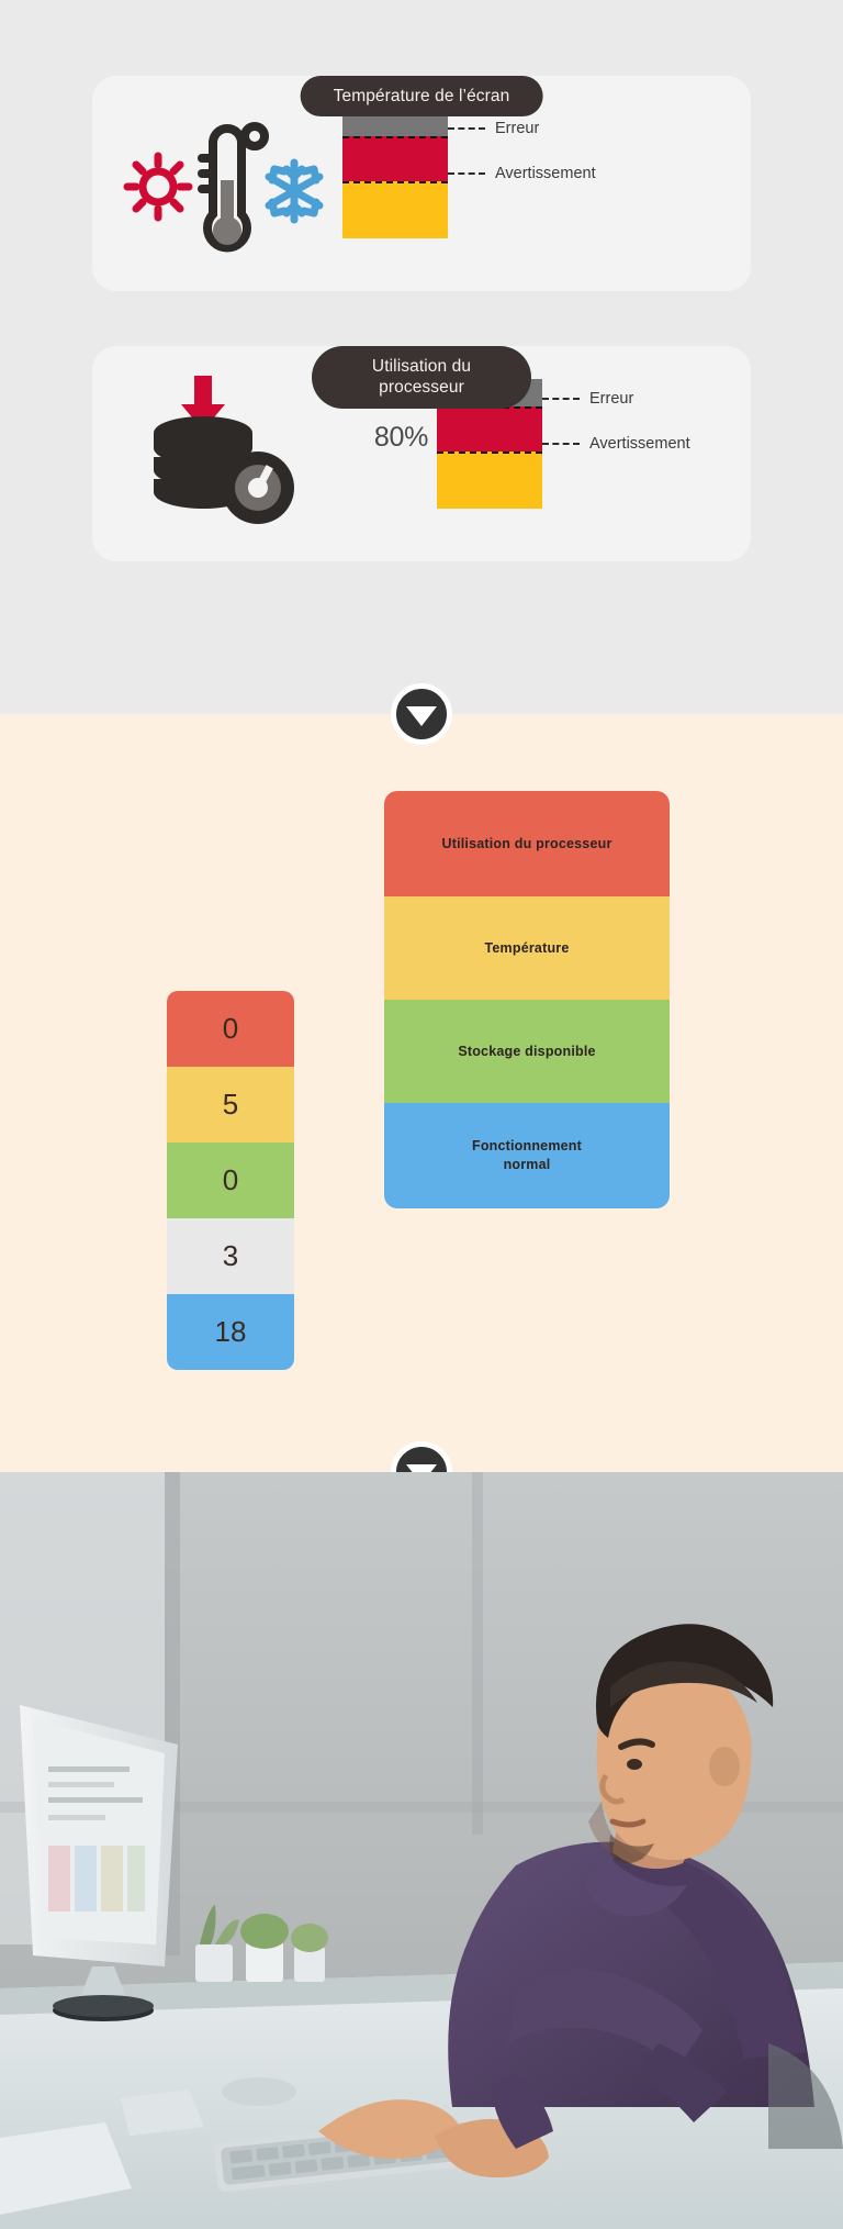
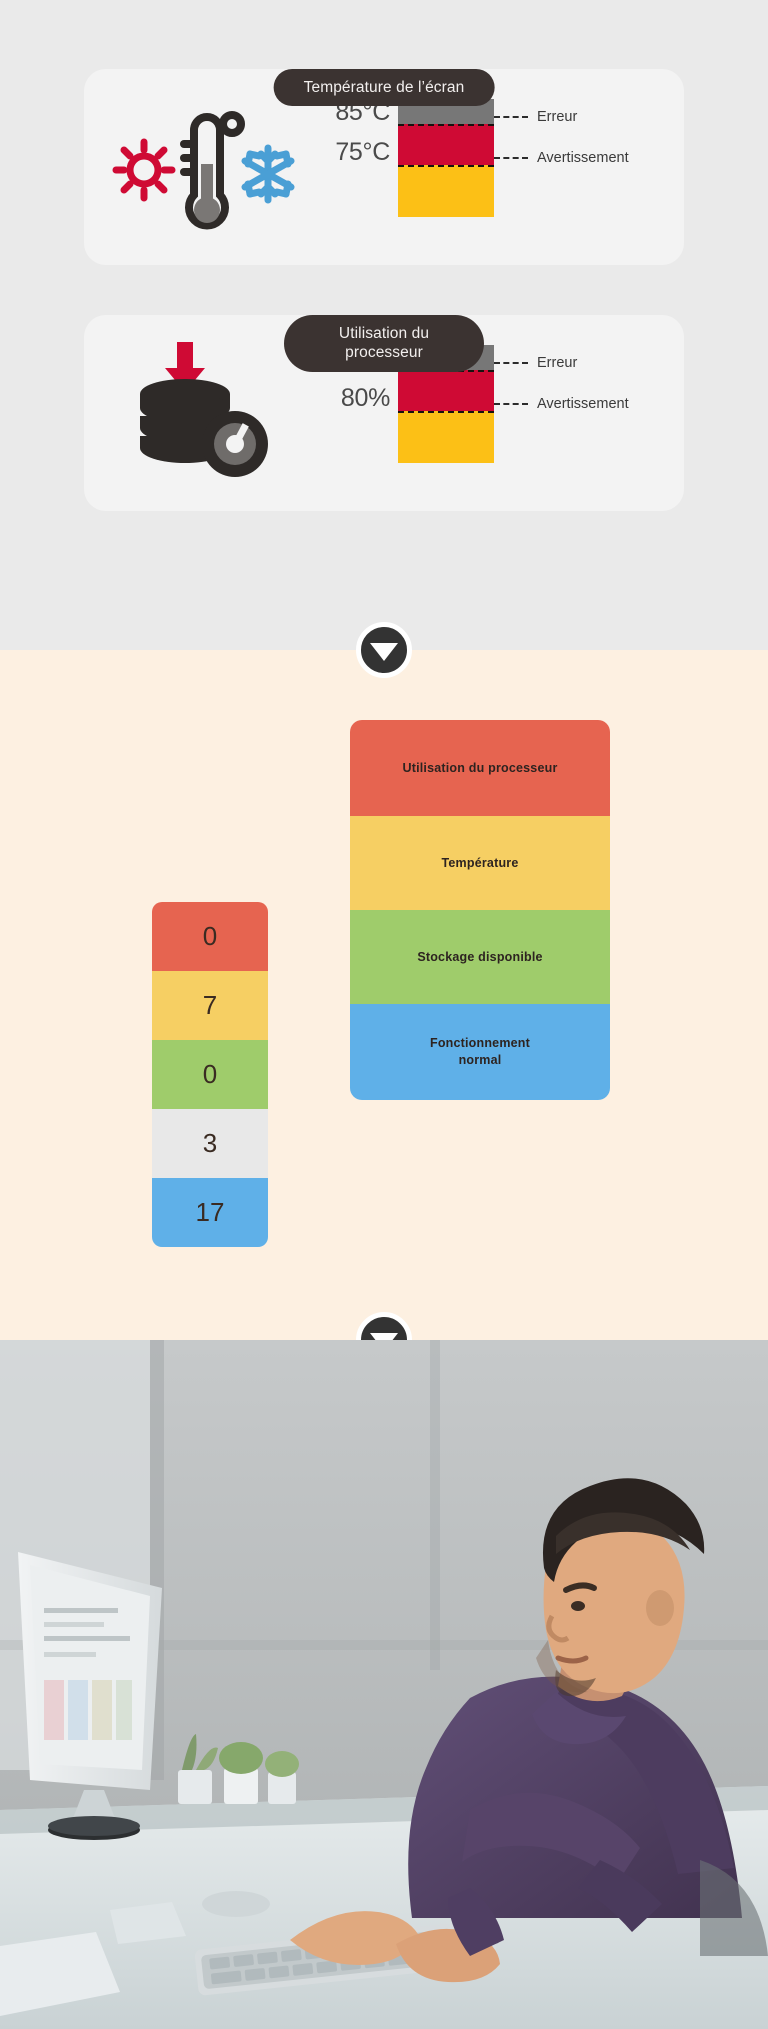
  Température de l’écran
+ 85°C
+ 75°C
  Erreur
  Avertissement
  Utilisation du
  processeur
  80%
  Erreur
  Avertissement
  0
- 5
+ 7
  0
  3
- 18
+ 17
  Utilisation du processeur
  Température
  Stockage disponible
  Fonctionnement
  normal
